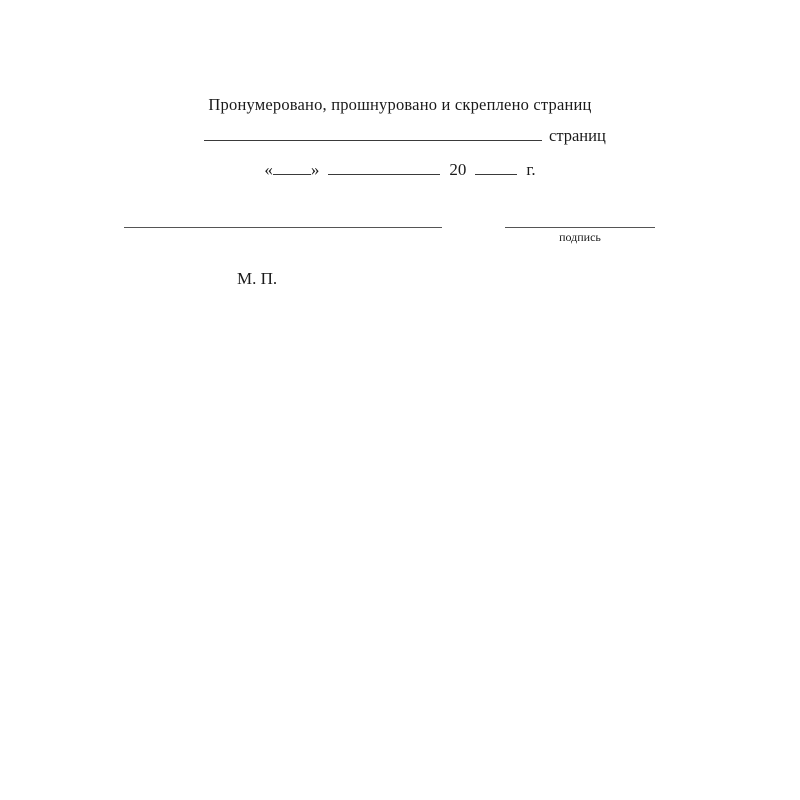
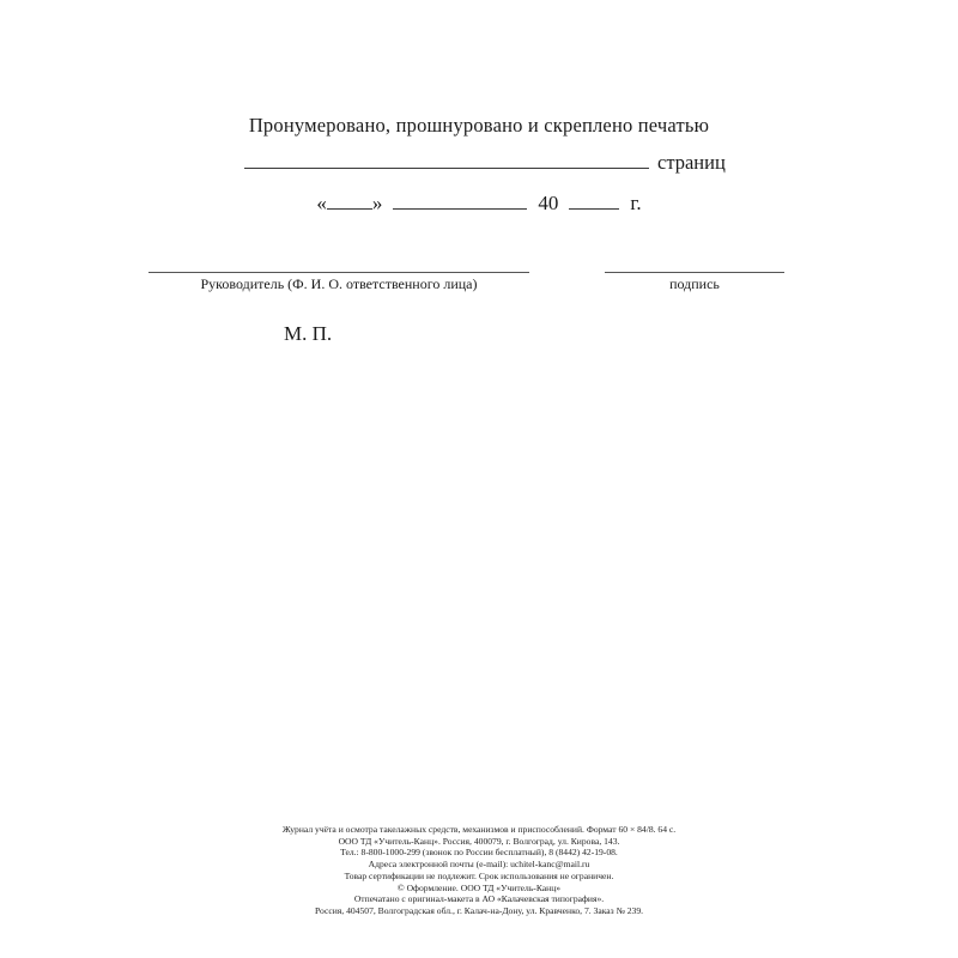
- Пронумеровано, прошнуровано и скреплено страниц
+ Пронумеровано, прошнуровано и скреплено печатью
  страниц
- « » 20 г.
+ « » 40 г.
+ Руководитель (Ф. И. О. ответственного лица)
  подпись
  М. П.
+ Журнал учёта и осмотра такелажных средств, механизмов и приспособлений. Формат 60 × 84/8. 64 с.
+ ООО ТД «Учитель-Канц». Россия, 400079, г. Волгоград, ул. Кирова, 143.
+ Тел.: 8-800-1000-299 (звонок по России бесплатный), 8 (8442) 42-19-08.
+ Адреса электронной почты (e-mail): uchitel-kanc@mail.ru
+ Товар сертификации не подлежит. Срок использования не ограничен.
+ © Оформление. ООО ТД «Учитель-Канц»
+ Отпечатано с оригинал-макета в АО «Калачевская типография».
+ Россия, 404507, Волгоградская обл., г. Калач-на-Дону, ул. Кравченко, 7. Заказ № 239.
